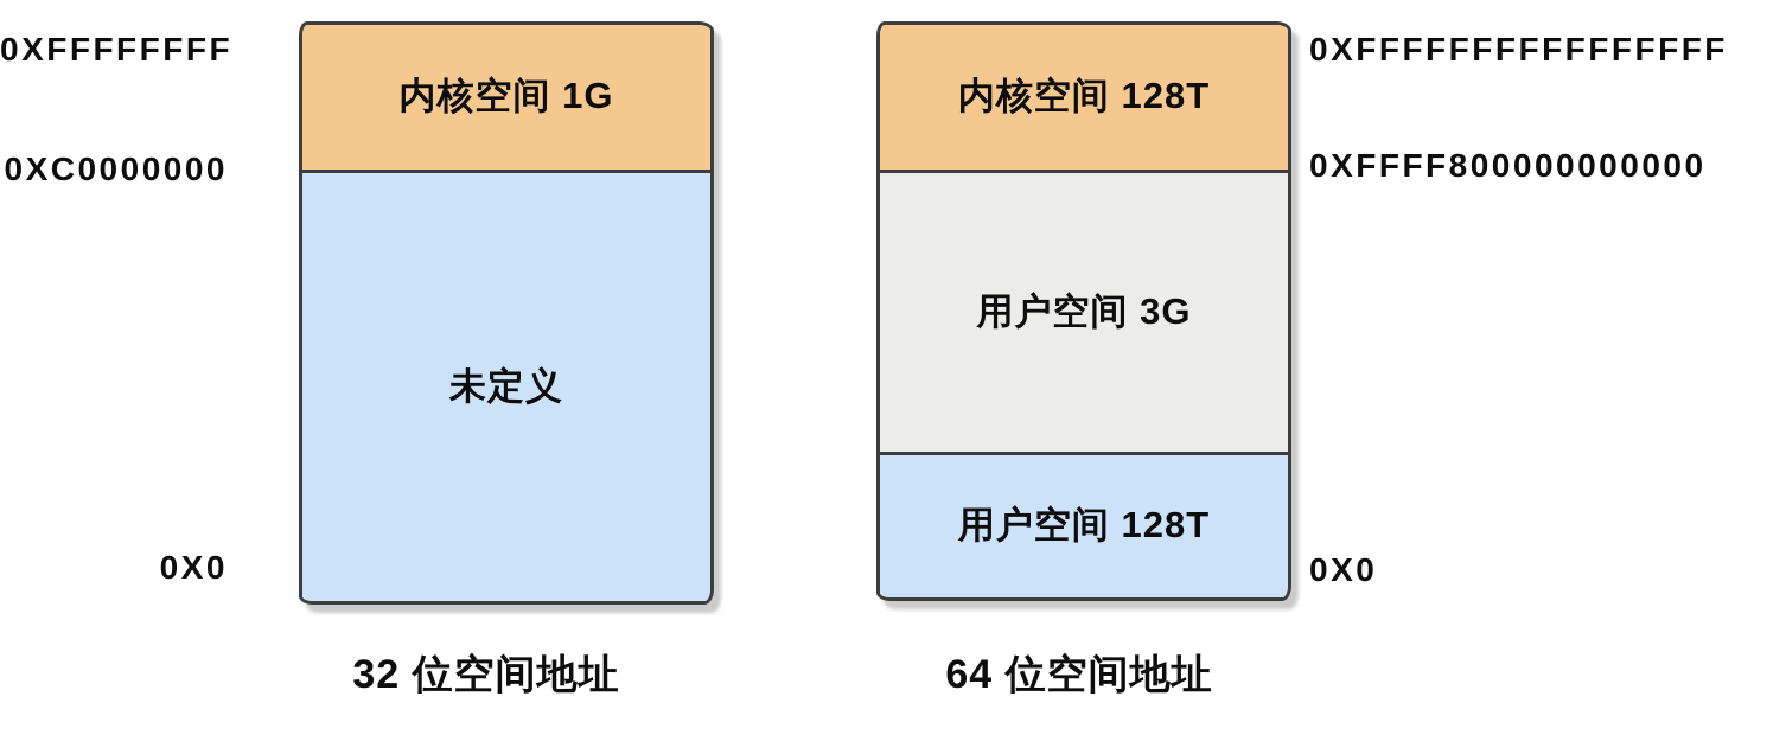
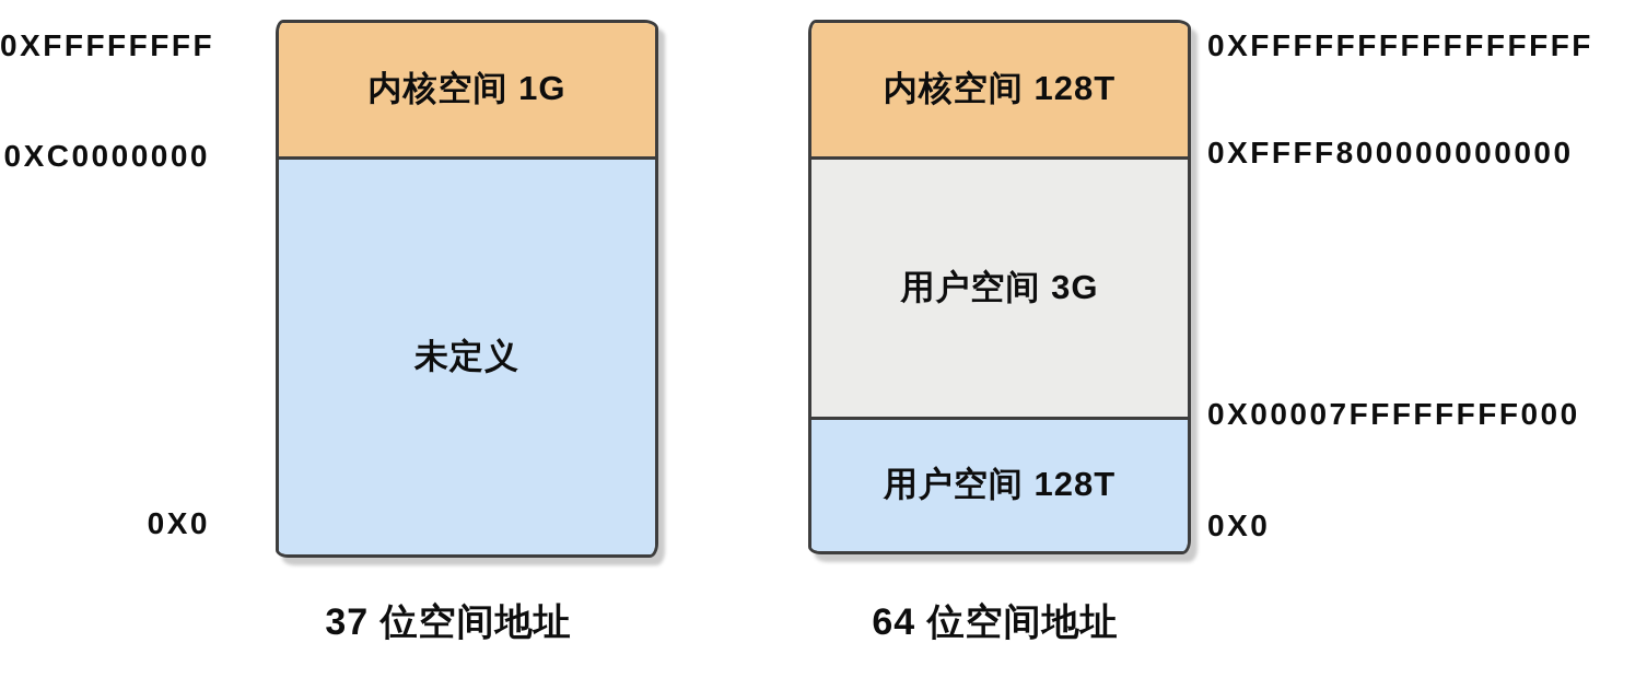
  0XFFFFFFFF
  0XC0000000
  0X0
  内核空间 1G
  未定义
  内核空间 128T
  用户空间 3G
  用户空间 128T
  0XFFFFFFFFFFFFFFFF
  0XFFFF800000000000
+ 0X00007FFFFFFFF000
  0X0
- 32 位空间地址
+ 37 位空间地址
  64 位空间地址
